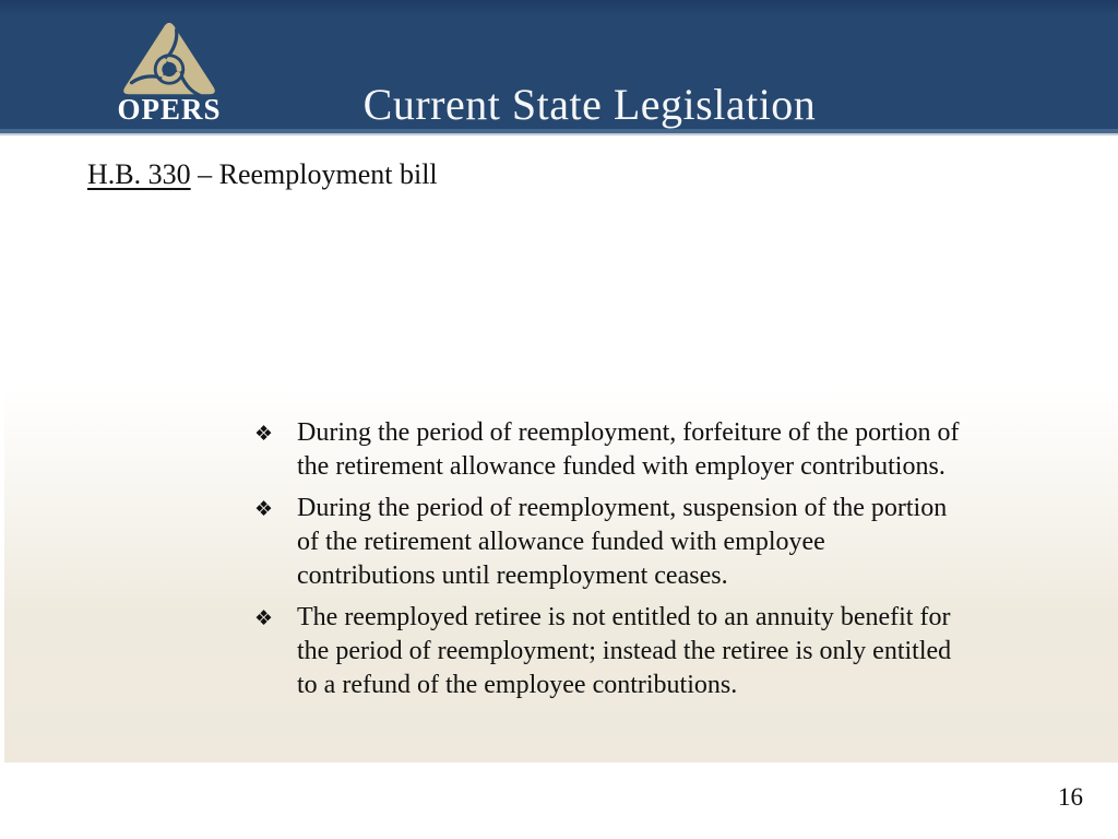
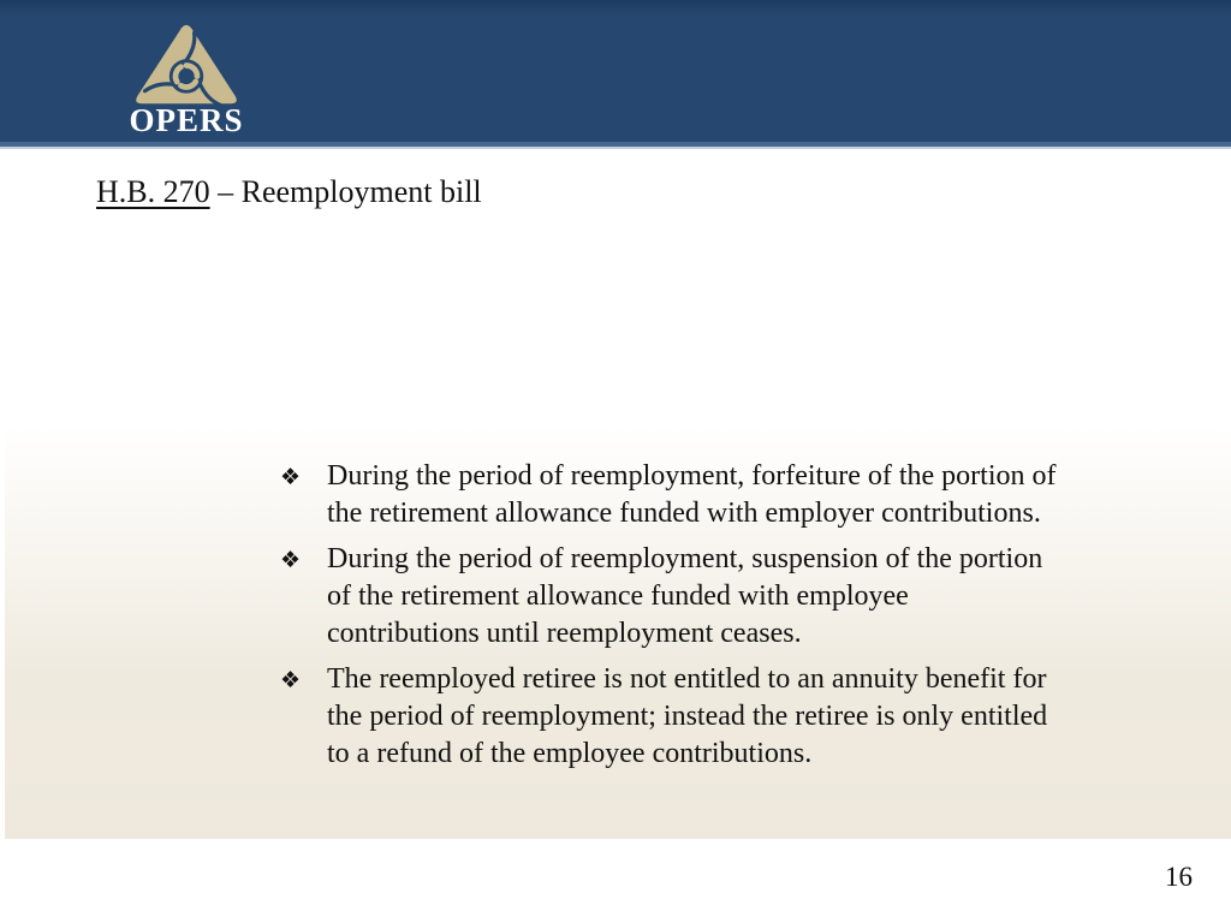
  OPERS
- Current State Legislation
- H.B. 330 – Reemployment bill
+ H.B. 270 – Reemployment bill
  ❖
  During the period of reemployment, forfeiture of the portion of
  the retirement allowance funded with employer contributions.
  ❖
  During the period of reemployment, suspension of the portion
  of the retirement allowance funded with employee
  contributions until reemployment ceases.
  ❖
  The reemployed retiree is not entitled to an annuity benefit for
  the period of reemployment; instead the retiree is only entitled
  to a refund of the employee contributions.
  16
